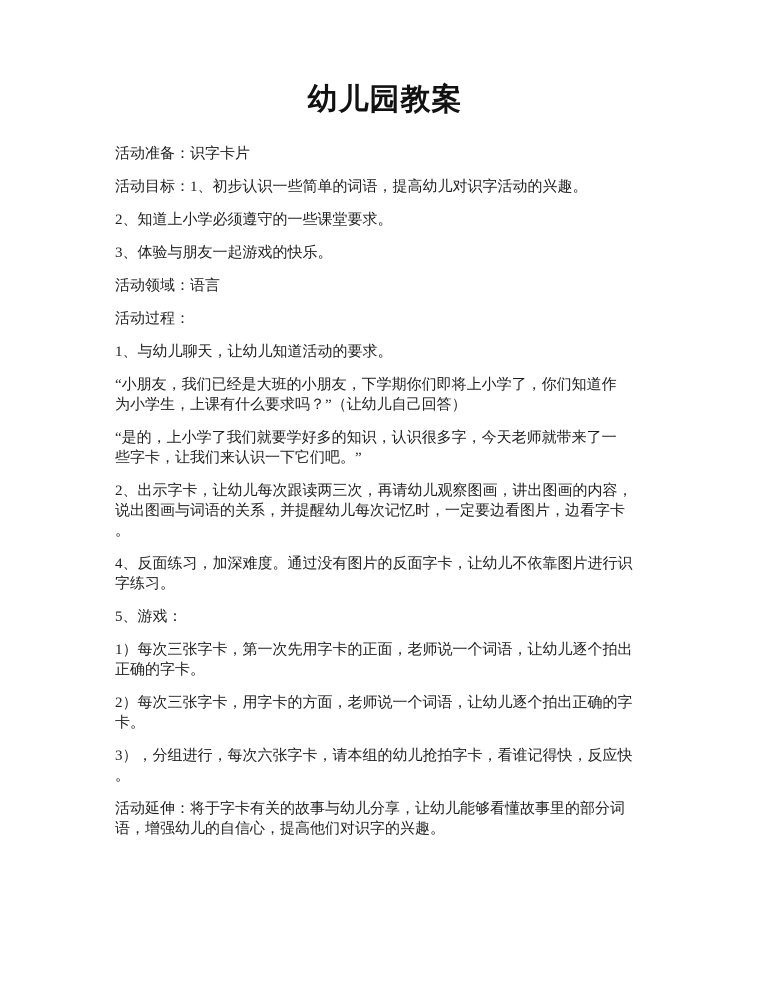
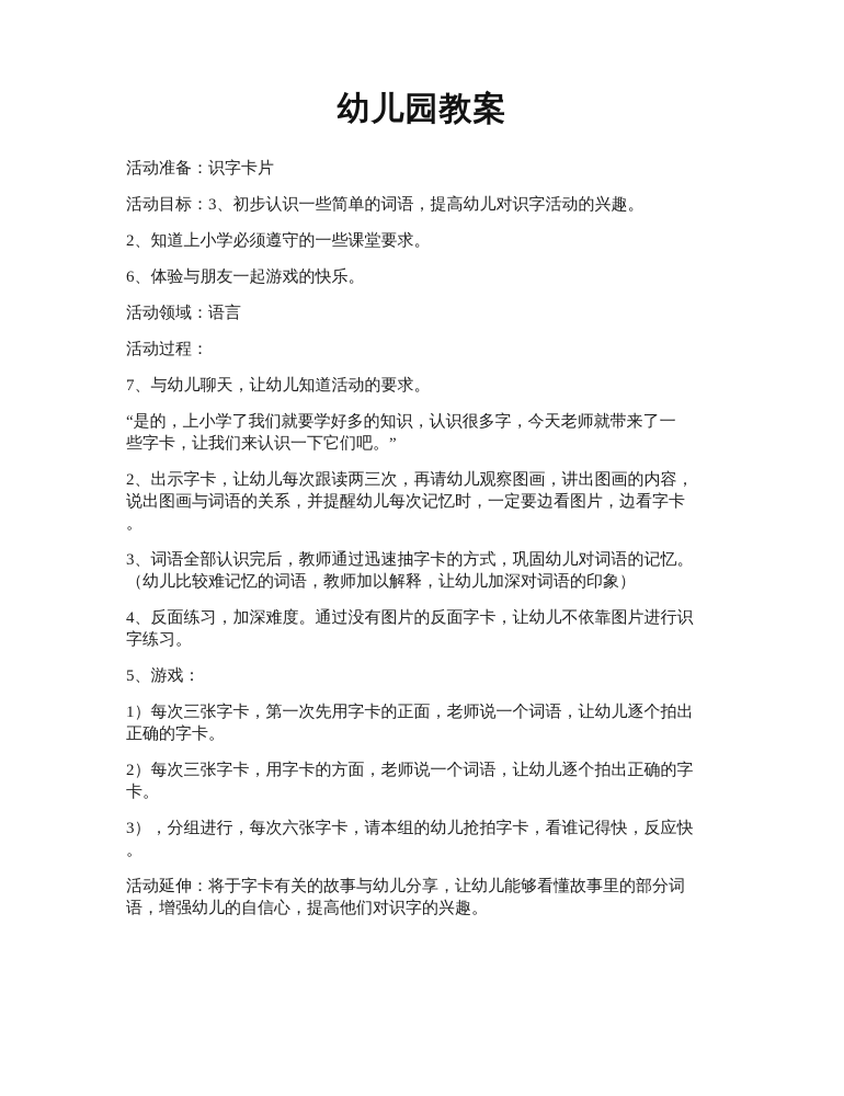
  幼儿园教案
  活动准备：识字卡片
- 活动目标：1、初步认识一些简单的词语，提高幼儿对识字活动的兴趣。
+ 活动目标：3、初步认识一些简单的词语，提高幼儿对识字活动的兴趣。
  2、知道上小学必须遵守的一些课堂要求。
- 3、体验与朋友一起游戏的快乐。
+ 6、体验与朋友一起游戏的快乐。
  活动领域：语言
  活动过程：
- 1、与幼儿聊天，让幼儿知道活动的要求。
+ 7、与幼儿聊天，让幼儿知道活动的要求。
- “小朋友，我们已经是大班的小朋友，下学期你们即将上小学了，你们知道作
- 为小学生，上课有什么要求吗？”（让幼儿自己回答）
  “是的，上小学了我们就要学好多的知识，认识很多字，今天老师就带来了一
  些字卡，让我们来认识一下它们吧。”
  2、出示字卡，让幼儿每次跟读两三次，再请幼儿观察图画，讲出图画的内容，
  说出图画与词语的关系，并提醒幼儿每次记忆时，一定要边看图片，边看字卡
  。
+ 3、词语全部认识完后，教师通过迅速抽字卡的方式，巩固幼儿对词语的记忆。
+ （幼儿比较难记忆的词语，教师加以解释，让幼儿加深对词语的印象）
  4、反面练习，加深难度。通过没有图片的反面字卡，让幼儿不依靠图片进行识
  字练习。
  5、游戏：
  1）每次三张字卡，第一次先用字卡的正面，老师说一个词语，让幼儿逐个拍出
  正确的字卡。
  2）每次三张字卡，用字卡的方面，老师说一个词语，让幼儿逐个拍出正确的字
  卡。
  3），分组进行，每次六张字卡，请本组的幼儿抢拍字卡，看谁记得快，反应快
  。
  活动延伸：将于字卡有关的故事与幼儿分享，让幼儿能够看懂故事里的部分词
  语，增强幼儿的自信心，提高他们对识字的兴趣。
